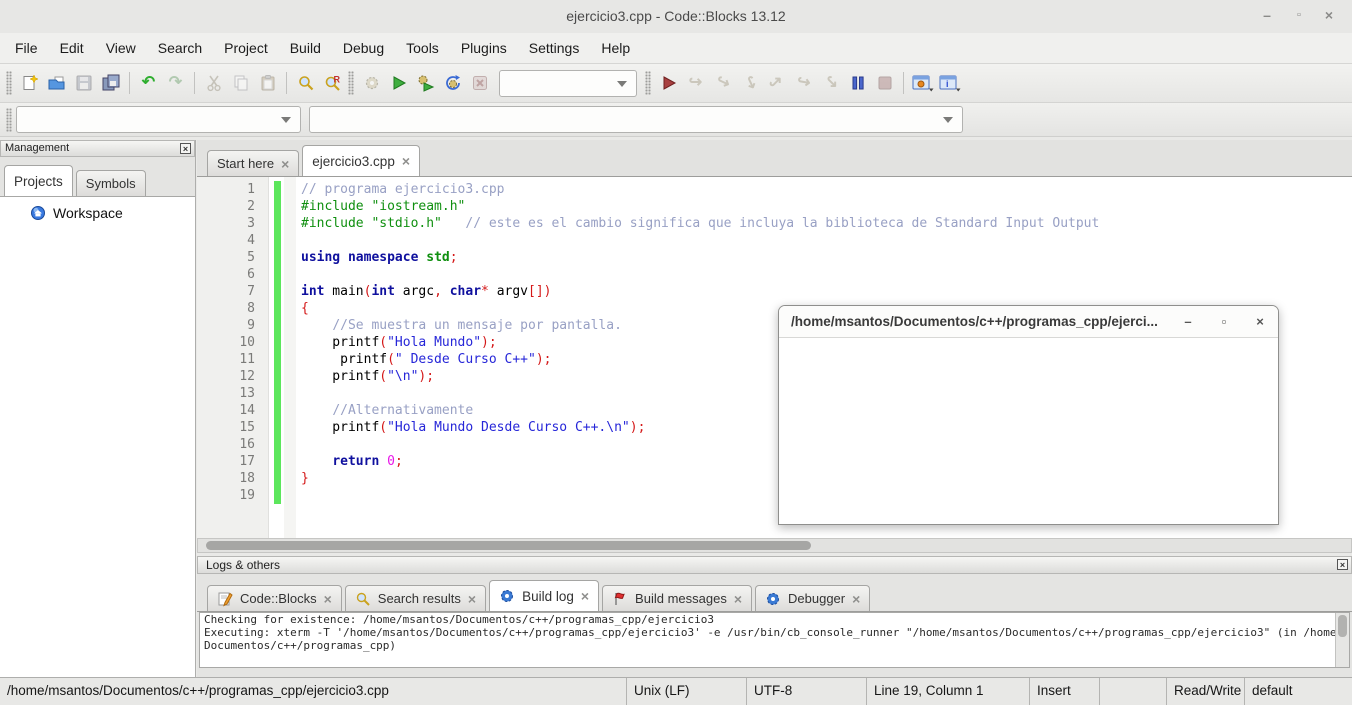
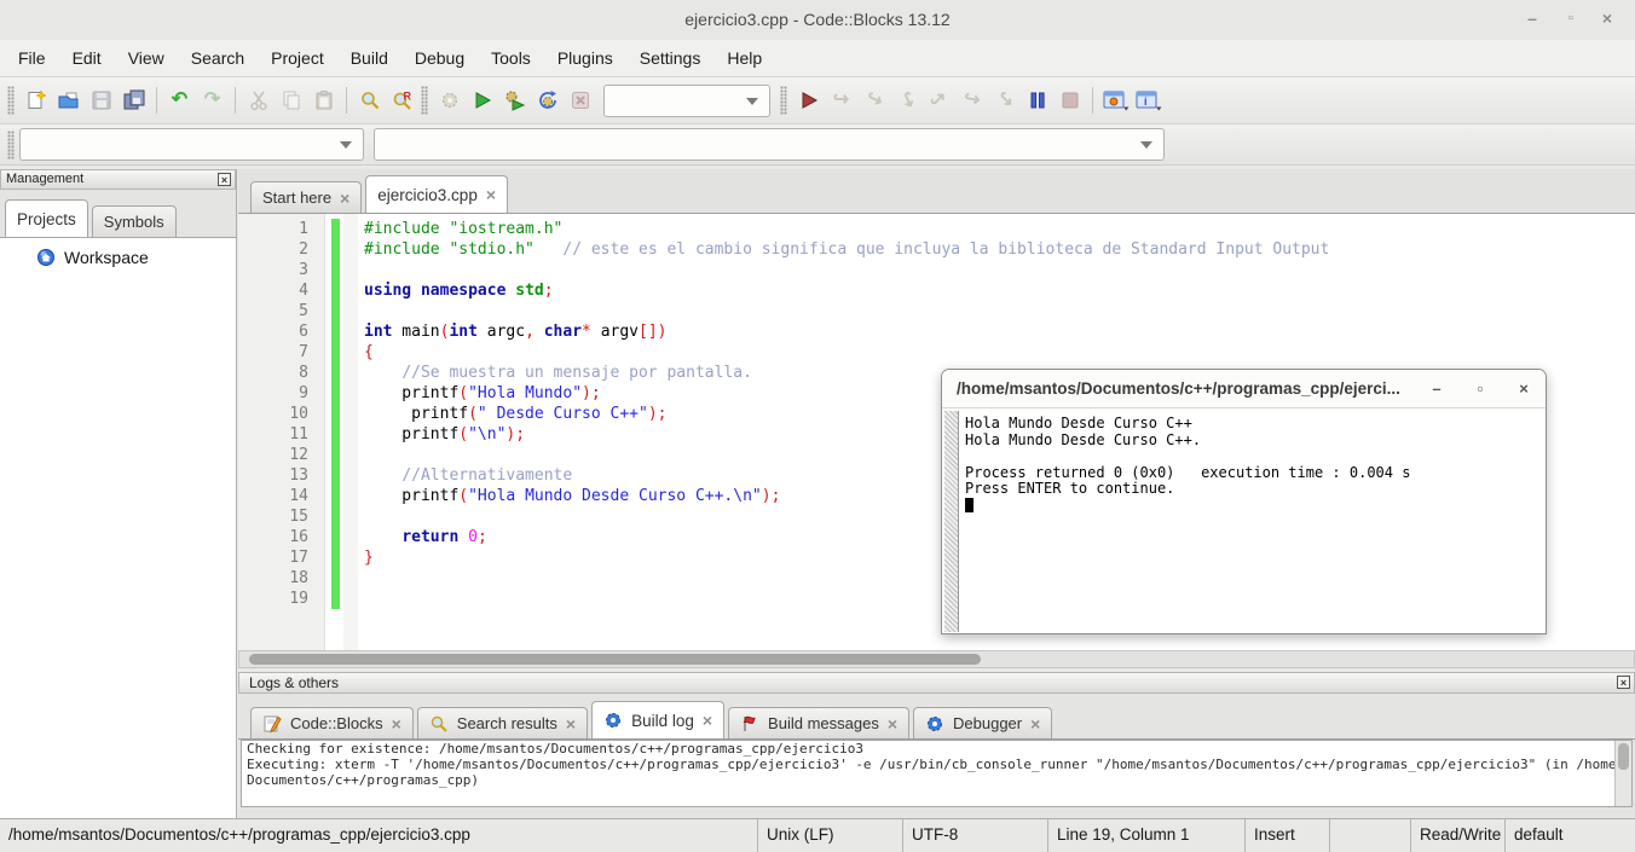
  ejercicio3.cpp - Code::Blocks 13.12
  –
  ▫
  ×
  File
  Edit
  View
  Search
  Project
  Build
  Debug
  Tools
  Plugins
  Settings
  Help
  ↶
  ↷
  R
  ↪
  i
  Management
  ×
  Projects
  Symbols
  Workspace
  Start here
  ×
  ejercicio3.cpp
  ×
  1
  2
  3
  4
  5
  6
  7
  8
  9
  10
  11
  12
  13
  14
  15
  16
  17
  18
  19
- // programa ejercicio3.cpp
  #include "iostream.h"
  #include "stdio.h" // este es el cambio significa que incluya la biblioteca de Standard Input Output
  using namespace std;
  int main(int argc, char* argv[])
  {
  //Se muestra un mensaje por pantalla.
  printf("Hola Mundo");
  printf(" Desde Curso C++");
  printf("\n");
  //Alternativamente
  printf("Hola Mundo Desde Curso C++.\n");
  return 0;
  }
  Logs & others
  ×
  Code::Blocks
  ×
  Search results
  ×
  Build log
  ×
  Build messages
  ×
  Debugger
  ×
  Checking for existence: /home/msantos/Documentos/c++/programas_cpp/ejercicio3
  Executing: xterm -T '/home/msantos/Documentos/c++/programas_cpp/ejercicio3' -e /usr/bin/cb_console_runner "/home/msantos/Documentos/c++/programas_cpp/ejercicio3" (in /home
  Documentos/c++/programas_cpp)
  /home/msantos/Documentos/c++/programas_cpp/ejerci...
  –
  ▫
  ×
+ Hola Mundo Desde Curso C++
+ Hola Mundo Desde Curso C++.
+ Process returned 0 (0x0) execution time : 0.004 s
+ Press ENTER to continue.
  /home/msantos/Documentos/c++/programas_cpp/ejercicio3.cpp
  Unix (LF)
  UTF-8
  Line 19, Column 1
  Insert
  Read/Write
  default
